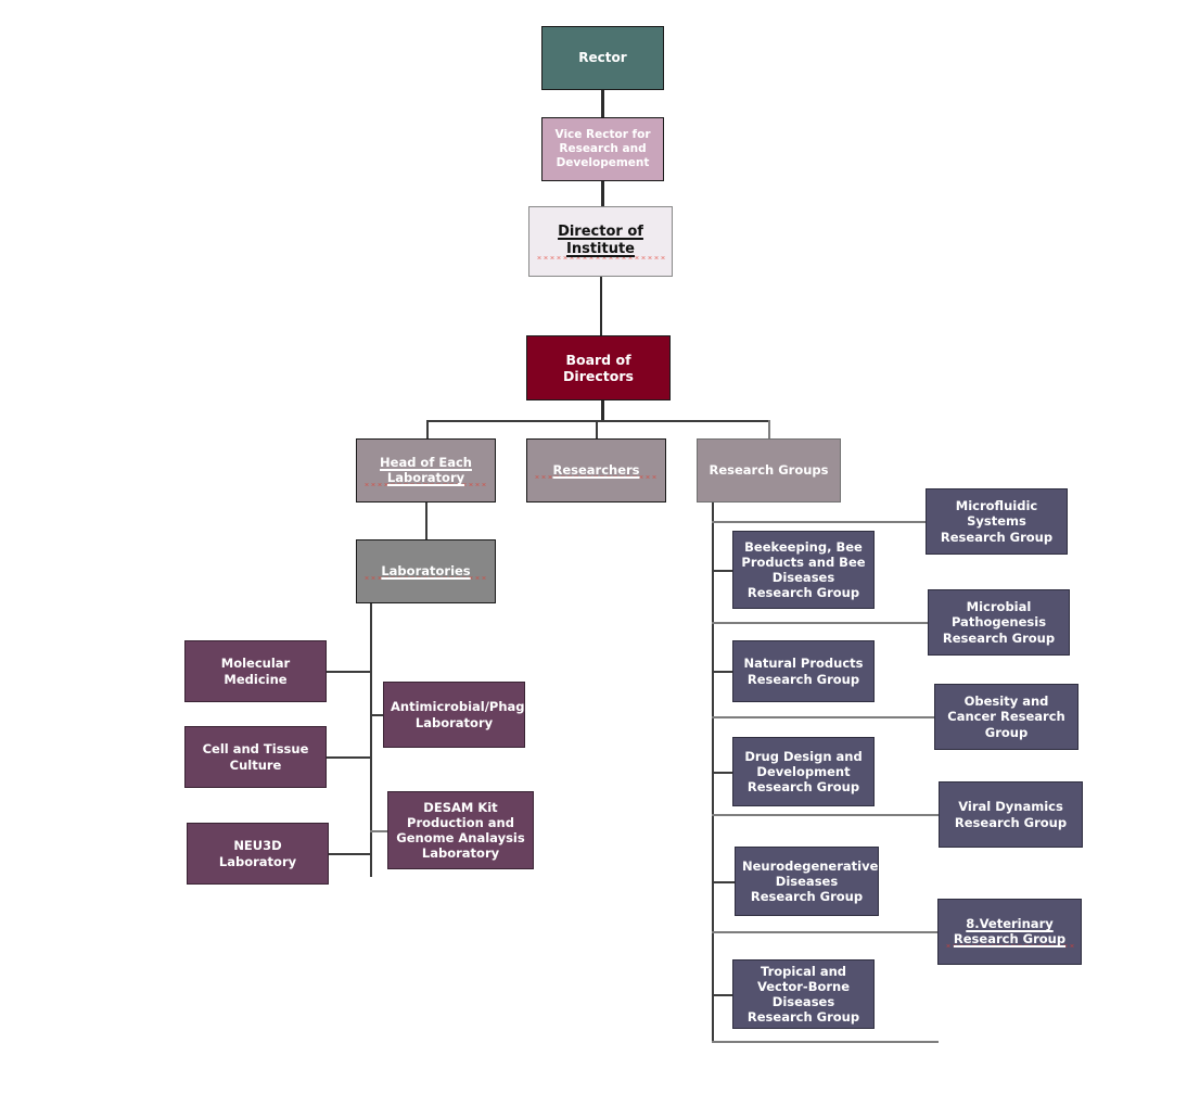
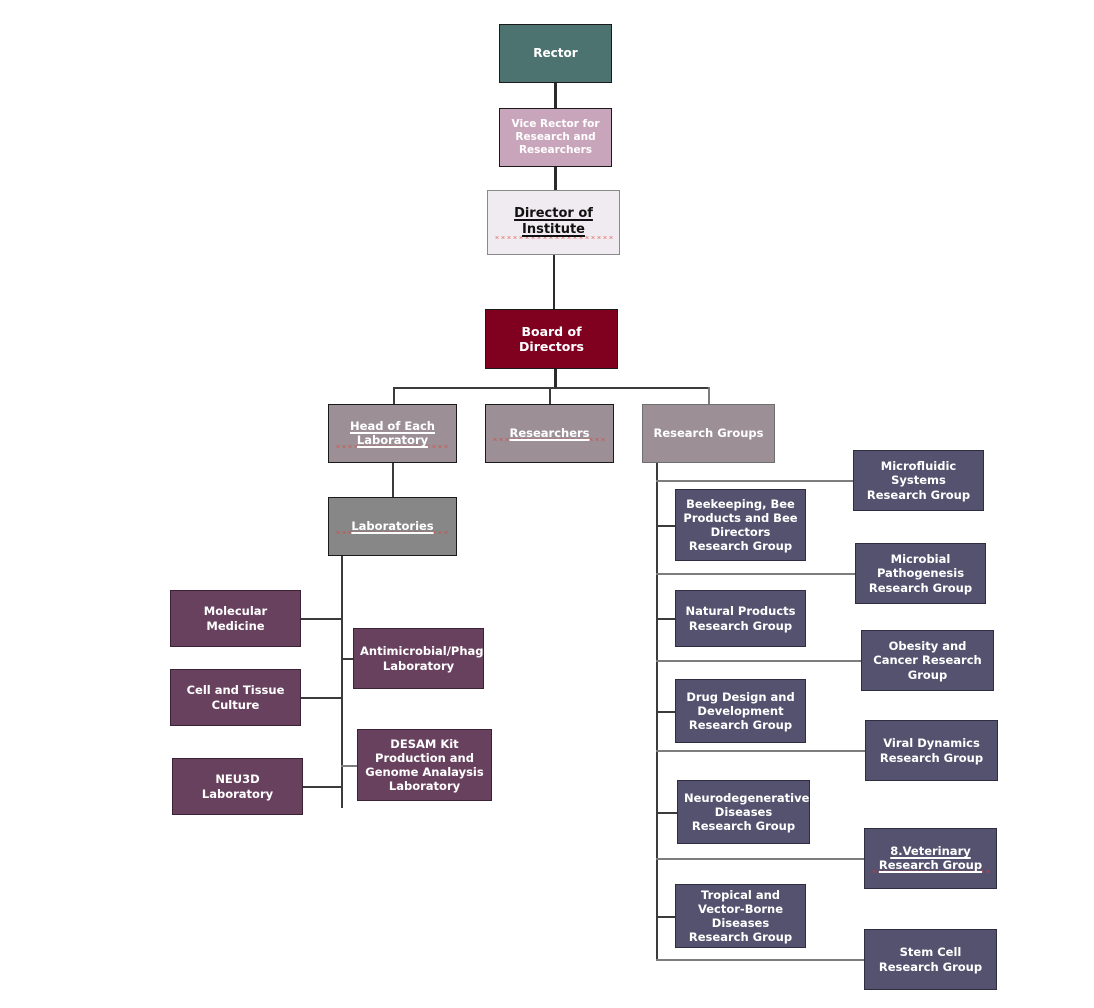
  Rector
- Vice Rector for Research and Developement
+ Vice Rector for Research and Researchers
  Director of Institute
  Board of Directors
  Head of Each Laboratory
  Researchers
  Research Groups
  Laboratories
  Molecular Medicine
  Cell and Tissue Culture
  NEU3D Laboratory
  Antimicrobial/Phage Laboratory
  DESAM Kit Production and Genome Analaysis Laboratory
- Beekeeping, Bee Products and Bee Diseases Research Group
+ Beekeeping, Bee Products and Bee Directors Research Group
  Natural Products Research Group
  Drug Design and Development Research Group
  Neurodegenerative Diseases Research Group
  Tropical and Vector-Borne Diseases Research Group
  Microfluidic Systems Research Group
  Microbial Pathogenesis Research Group
  Obesity and Cancer Research Group
  Viral Dynamics Research Group
  8.Veterinary Research Group
+ Stem Cell Research Group
